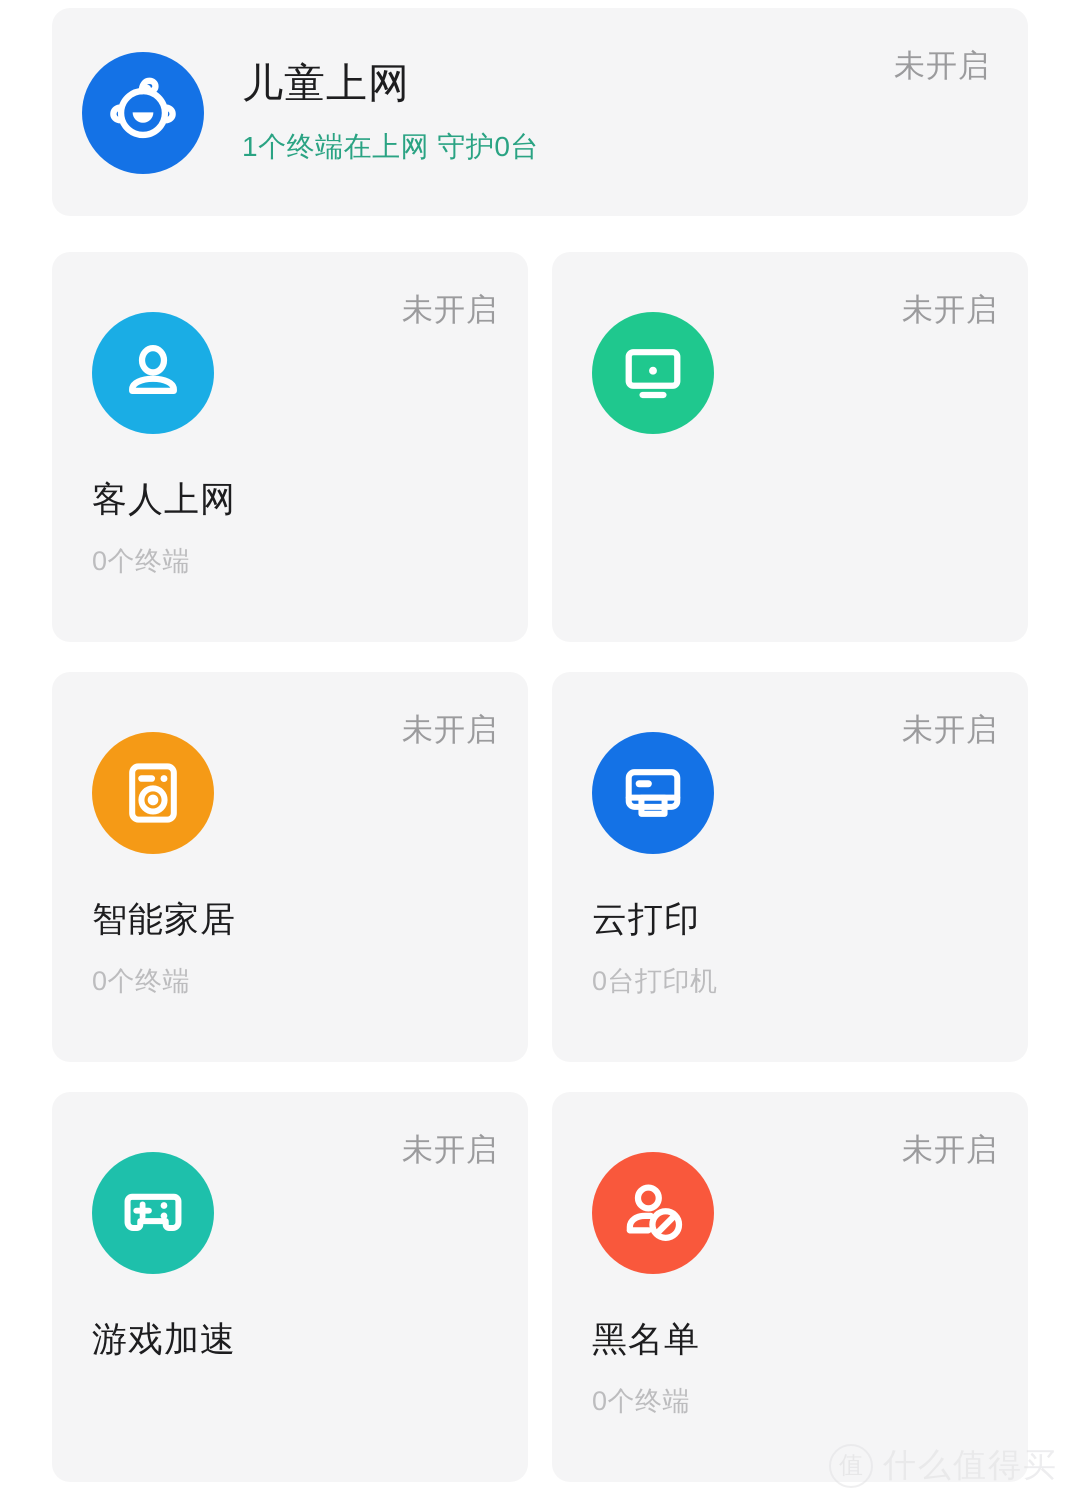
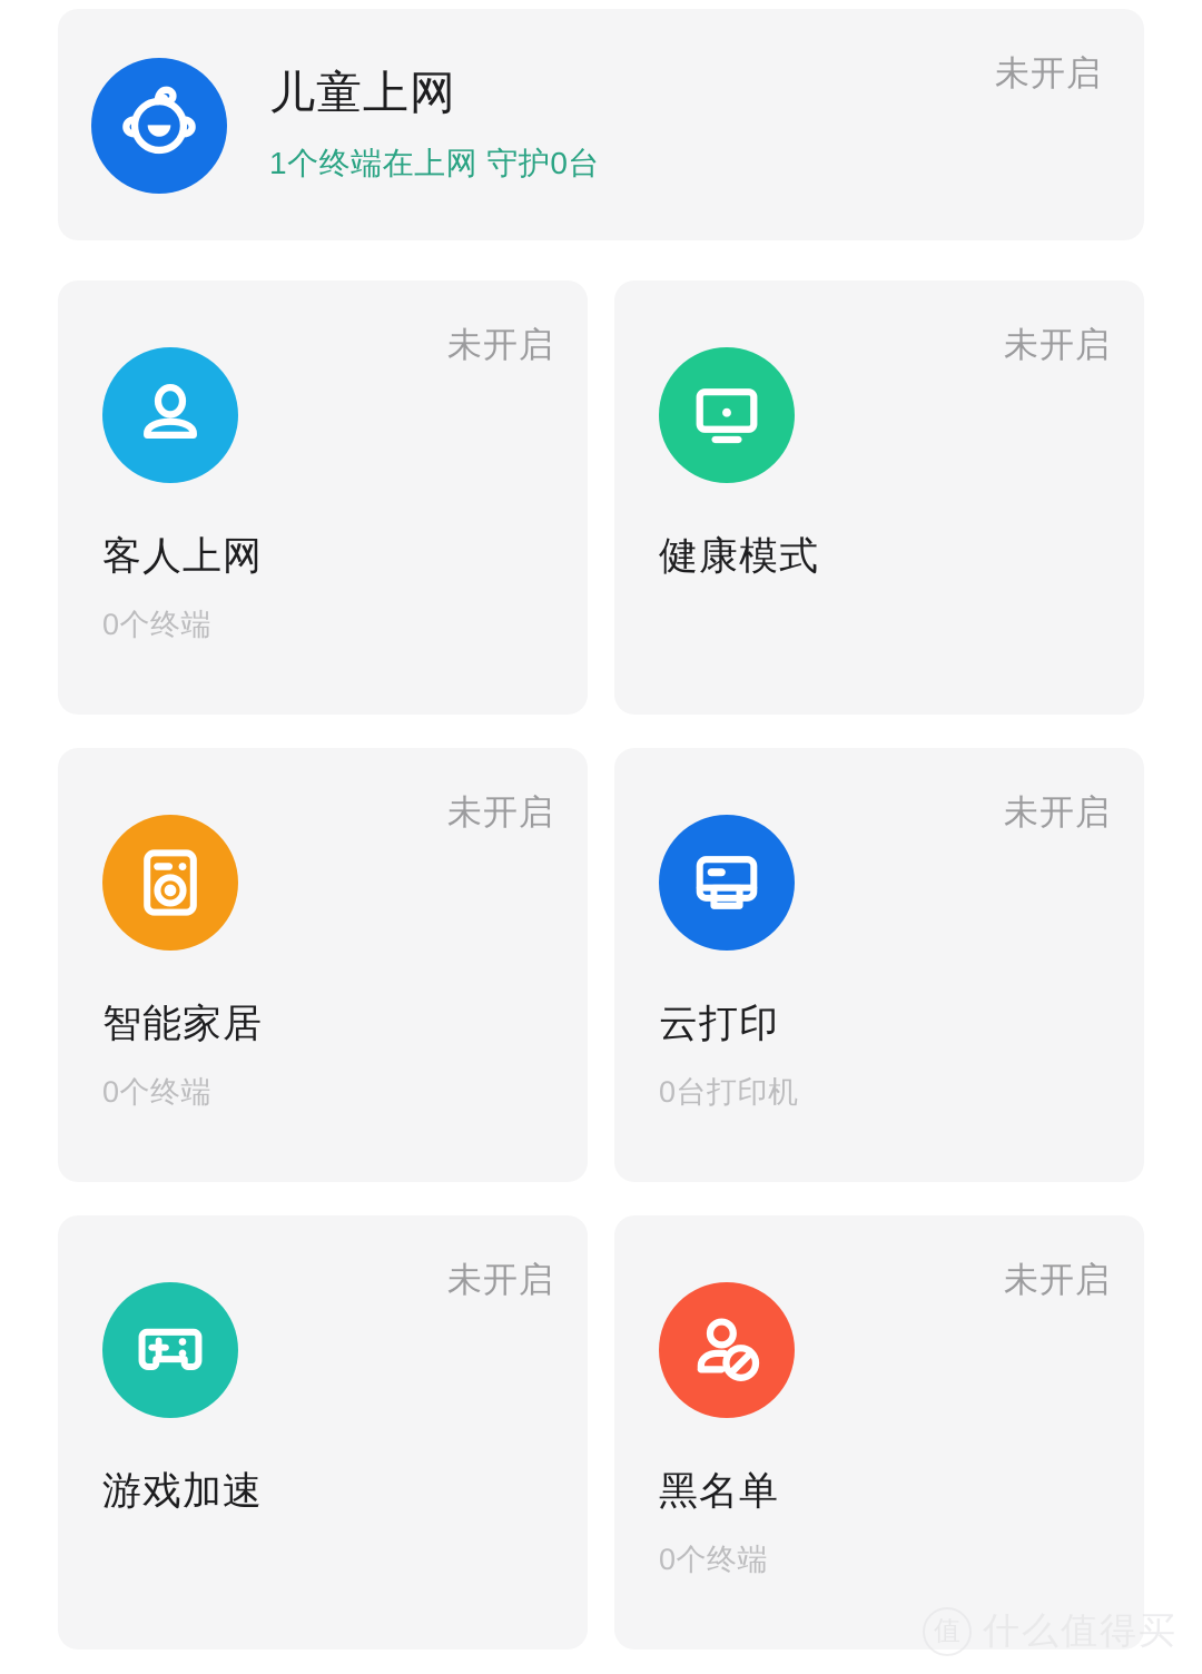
  儿童上网
  1个终端在上网 守护0台
  未开启
  未开启
  客人上网
  0个终端
  未开启
+ 健康模式
  未开启
  智能家居
  0个终端
  未开启
  云打印
  0台打印机
  未开启
  游戏加速
  未开启
  黑名单
  0个终端
